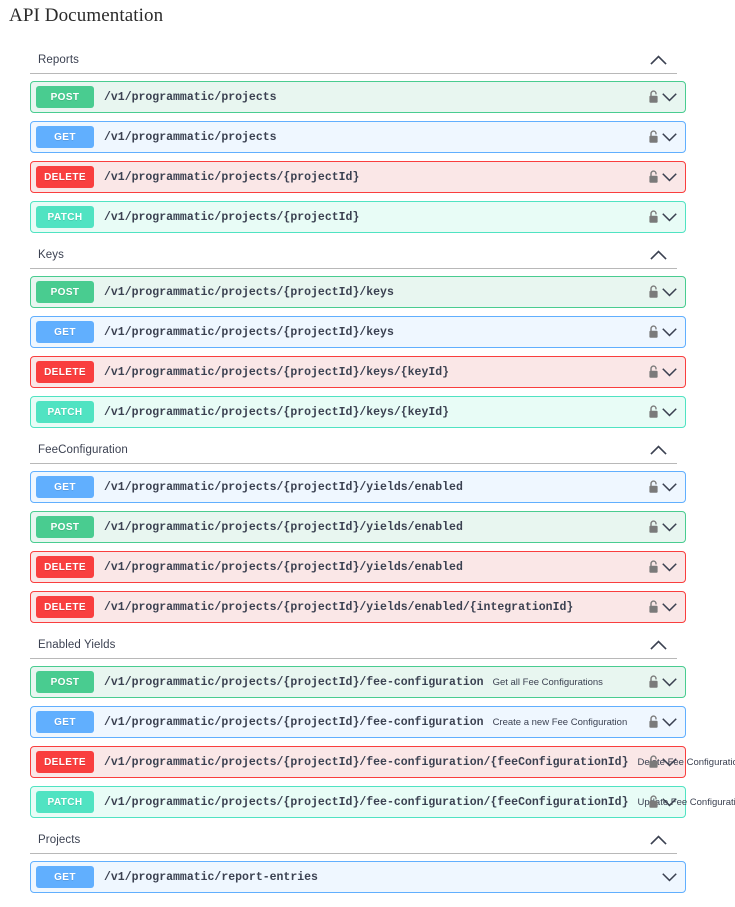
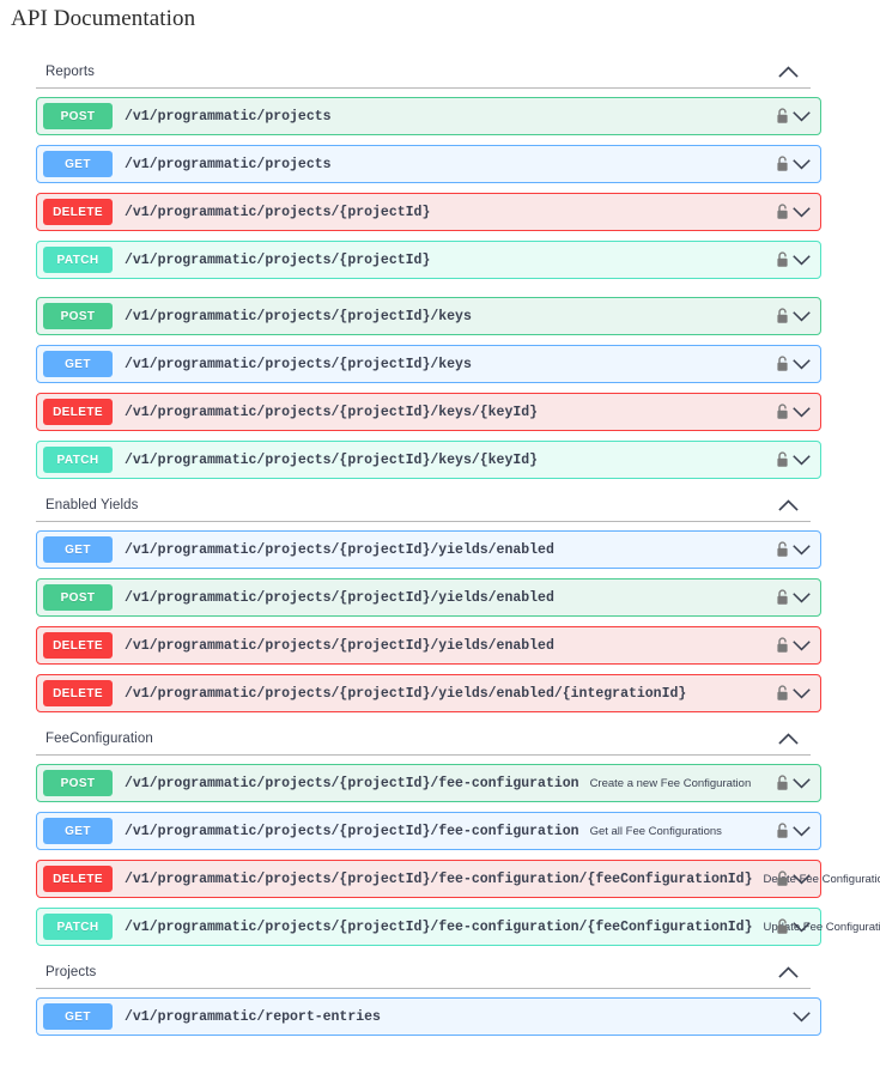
  API Documentation
  Reports
  POST
  /v1/programmatic/projects
  GET
  /v1/programmatic/projects
  DELETE
  /v1/programmatic/projects/{projectId}
  PATCH
  /v1/programmatic/projects/{projectId}
- Keys
  POST
  /v1/programmatic/projects/{projectId}/keys
  GET
  /v1/programmatic/projects/{projectId}/keys
  DELETE
  /v1/programmatic/projects/{projectId}/keys/{keyId}
  PATCH
  /v1/programmatic/projects/{projectId}/keys/{keyId}
- FeeConfiguration
+ Enabled Yields
  GET
  /v1/programmatic/projects/{projectId}/yields/enabled
  POST
  /v1/programmatic/projects/{projectId}/yields/enabled
  DELETE
  /v1/programmatic/projects/{projectId}/yields/enabled
  DELETE
  /v1/programmatic/projects/{projectId}/yields/enabled/{integrationId}
- Enabled Yields
+ FeeConfiguration
  POST
  /v1/programmatic/projects/{projectId}/fee-configuration
- Get all Fee Configurations
+ Create a new Fee Configuration
  GET
  /v1/programmatic/projects/{projectId}/fee-configuration
- Create a new Fee Configuration
+ Get all Fee Configurations
  DELETE
  /v1/programmatic/projects/{projectId}/fee-configuration/{feeConfigurationId}
  Dete Fee Configurati
  PATCH
  /v1/programmatic/projects/{projectId}/fee-configuration/{feeConfigurationId}
  Upt Fee Configurat
  Projects
  GET
  /v1/programmatic/report-entries
